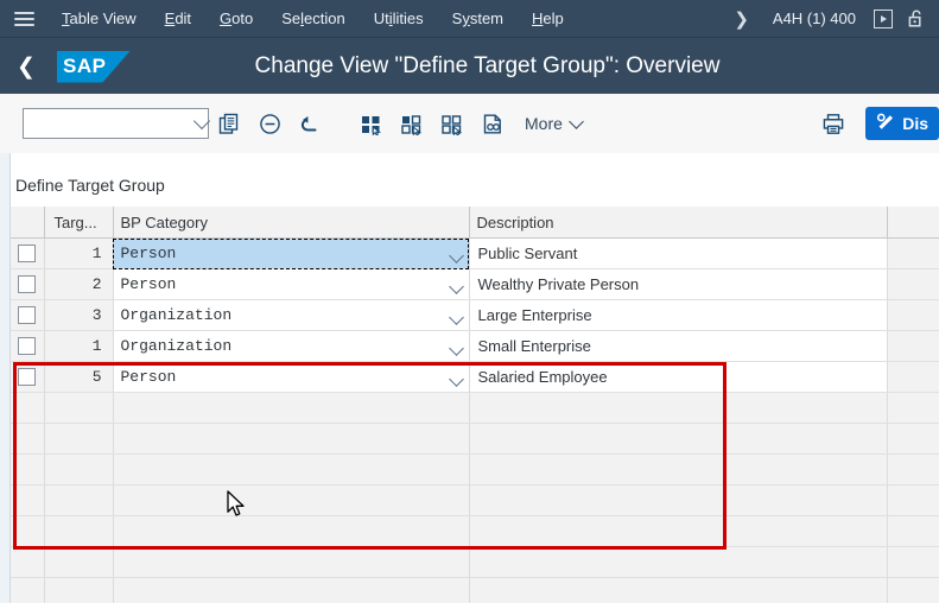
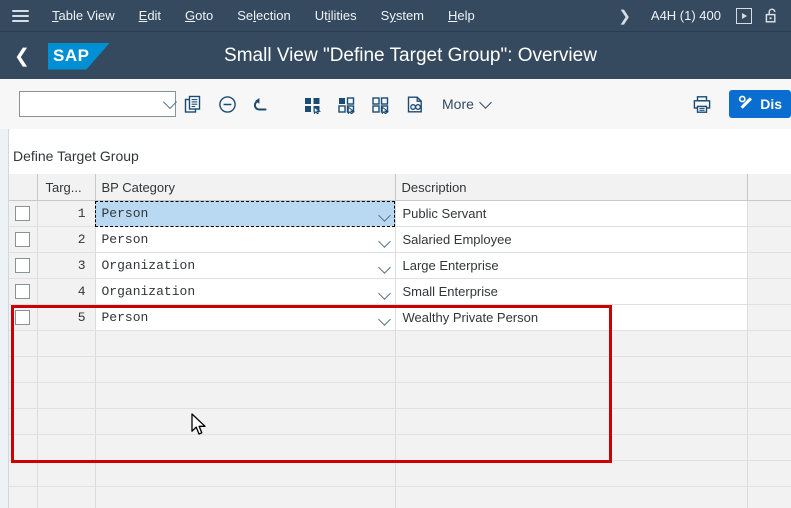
  Table View
  Edit
  Goto
  Selection
  Utilities
  System
  Help
  ❯
  A4H (1) 400
  ❮
  SAP
- Change View "Define Target Group": Overview
+ Small View "Define Target Group": Overview
  More
  Dis
  Define Target Group
  	Targ...	BP Category	Description
  	1	Person	Public Servant
- 	2	Person	Wealthy Private Person
+ 	2	Person	Salaried Employee
  	3	Organization	Large Enterprise
- 	1	Organization	Small Enterprise
+ 	4	Organization	Small Enterprise
- 	5	Person	Salaried Employee
+ 	5	Person	Wealthy Private Person
